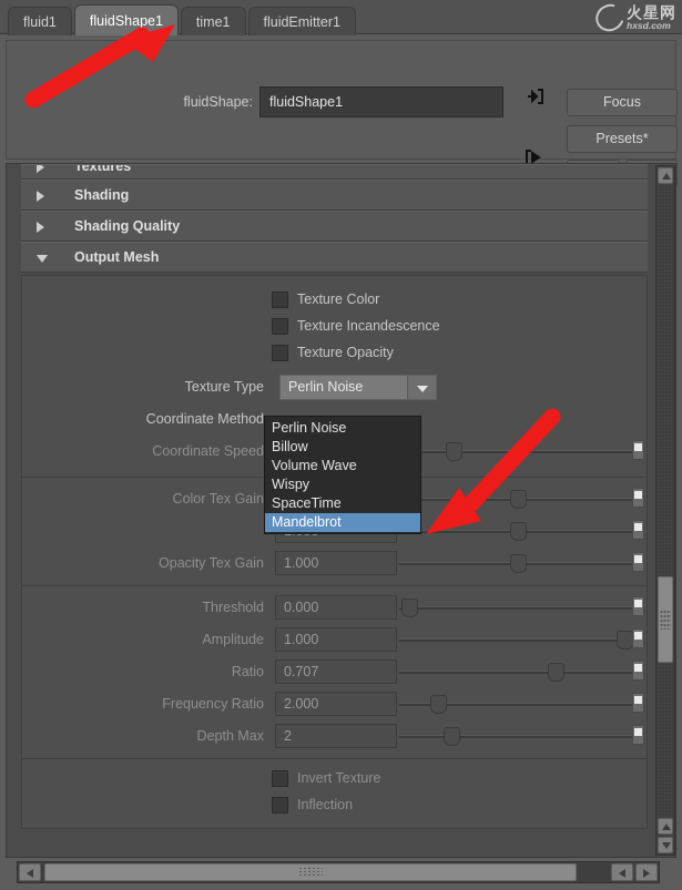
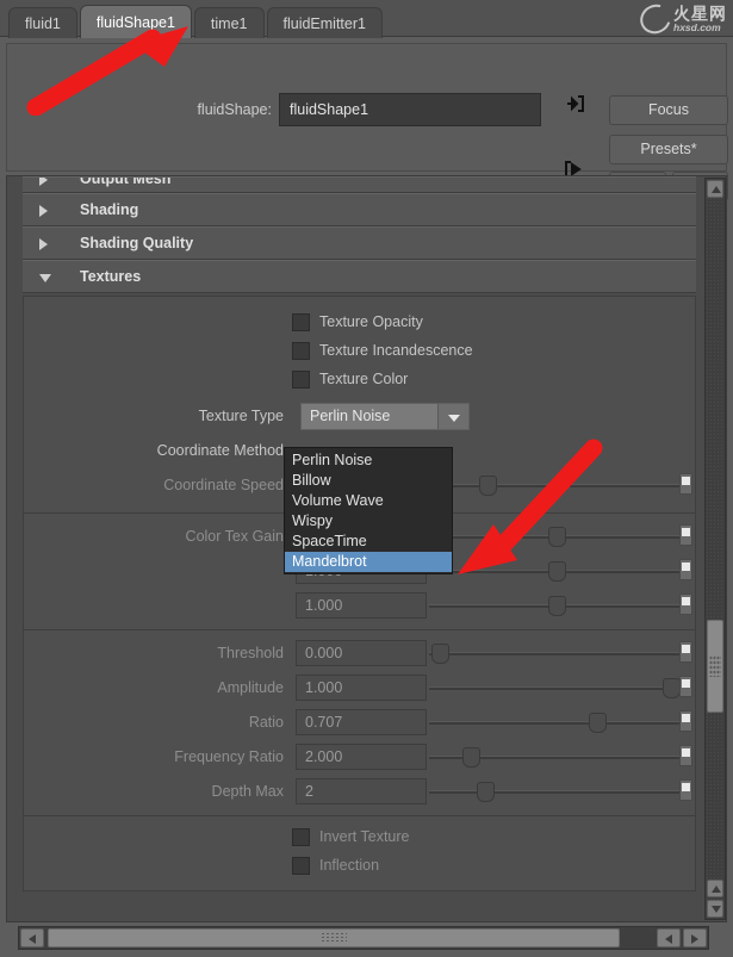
  fluid1
  fluidShape1
  time1
  fluidEmitter1
  火星网
  hxsd.com
  fluidShape:
  fluidShape1
  Focus
  Presets*
- Textures
+ Output Mesh
  Shading
  Shading Quality
- Output Mesh
+ Textures
- Texture Color
+ Texture Opacity
  Texture Incandescence
- Texture Opacity
+ Texture Color
  Texture Type
  Perlin Noise
  Coordinate Method
  Coordinate Speed
  Color Tex Gain
- Opacity Tex Gain
  1.000
  Threshold
  0.000
  Amplitude
  1.000
  Ratio
  0.707
  Frequency Ratio
  2.000
  Depth Max
  2
  Invert Texture
  Inflection
  Perlin Noise
  Billow
  Volume Wave
  Wispy
  SpaceTime
  Mandelbrot
